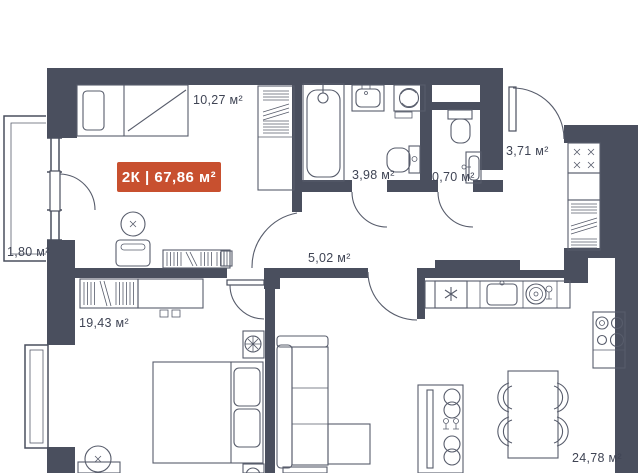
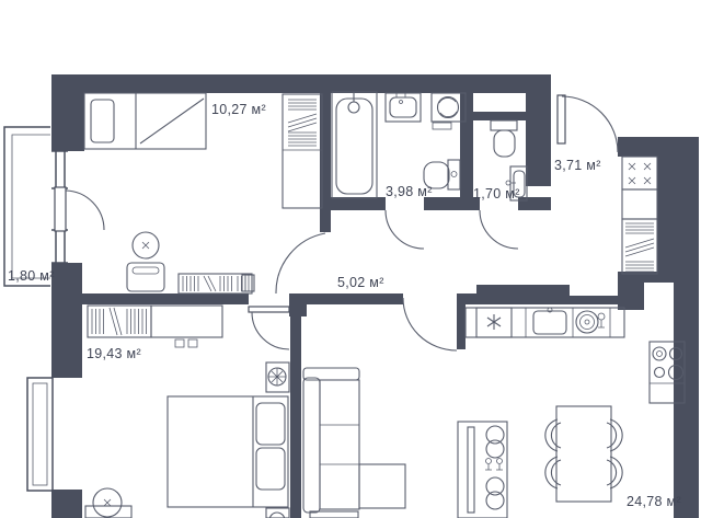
  10,27 м²
  3,98 м²
- 0,70 м²
+ 1,70 м²
  3,71 м²
  5,02 м²
  1,80 м²
  19,43 м²
  24,78 м²
- 2К | 67,86 м²
